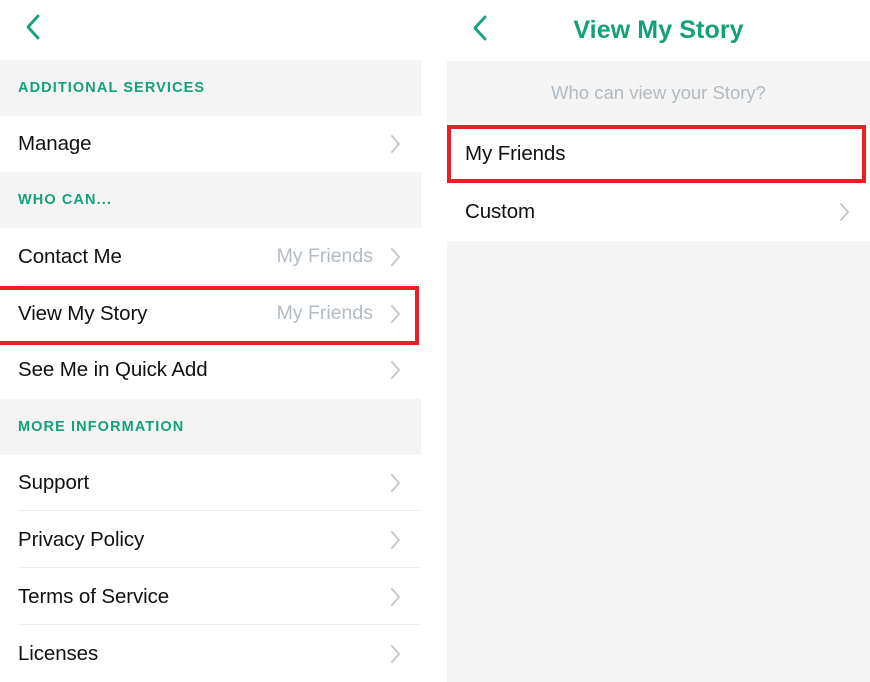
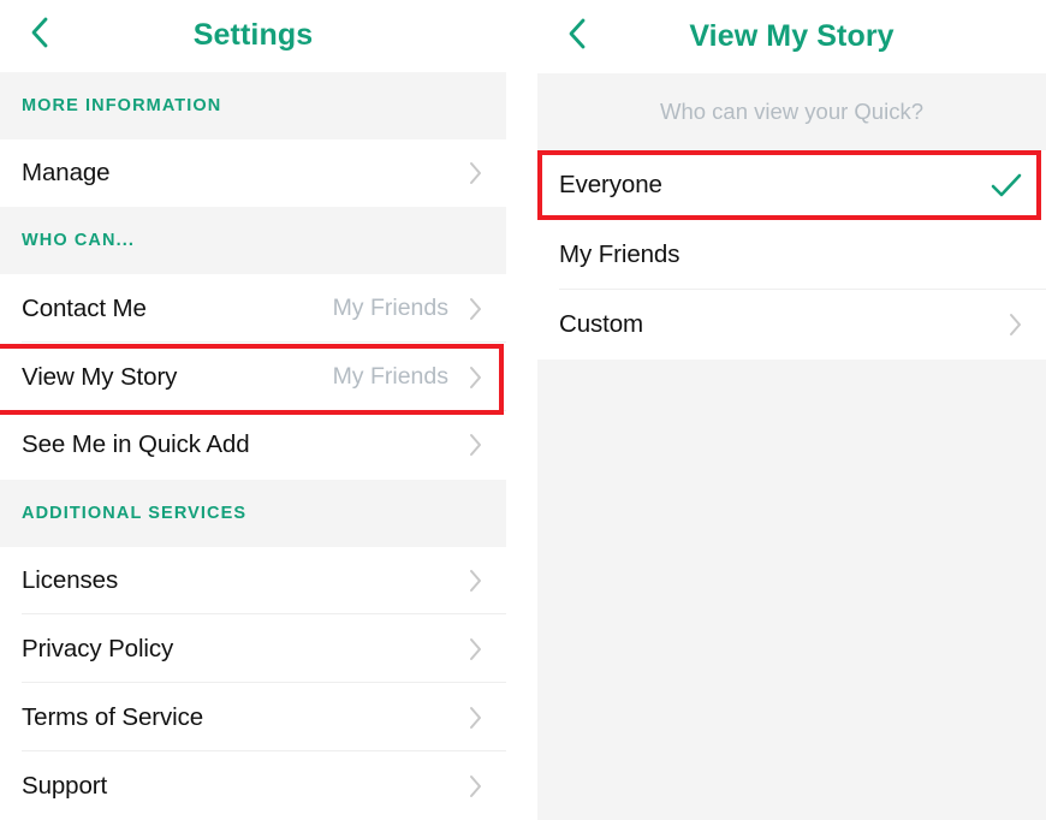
+ Settings
- ADDITIONAL SERVICES
+ MORE INFORMATION
  Manage
  WHO CAN...
  Contact Me
  My Friends
  View My Story
  My Friends
  See Me in Quick Add
- MORE INFORMATION
+ ADDITIONAL SERVICES
- Support
+ Licenses
  Privacy Policy
  Terms of Service
- Licenses
+ Support
  View My Story
- Who can view your Story?
+ Who can view your Quick?
+ Everyone
  My Friends
  Custom
